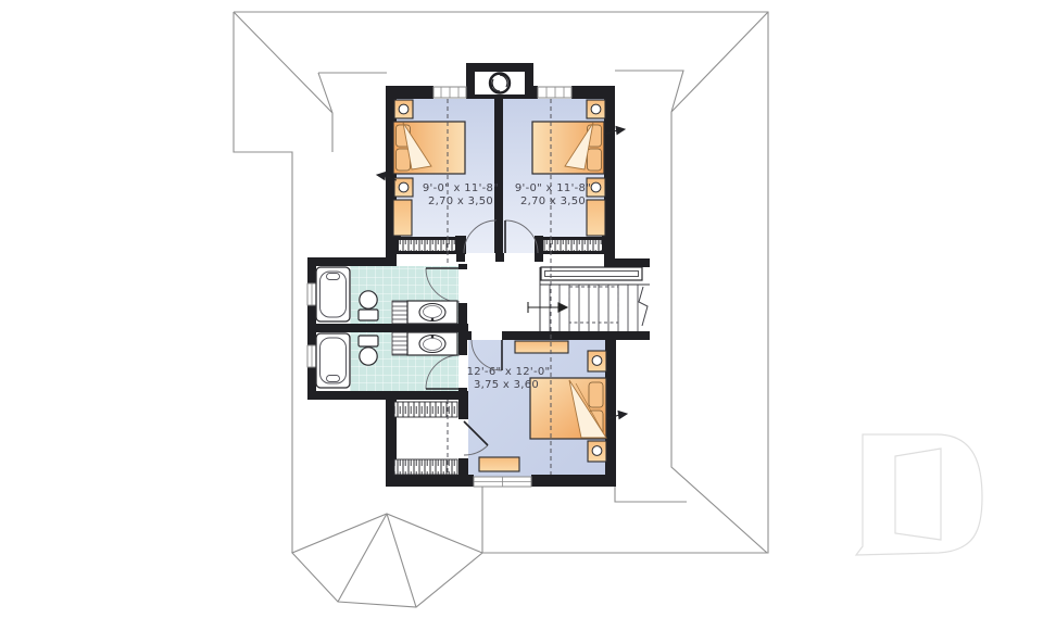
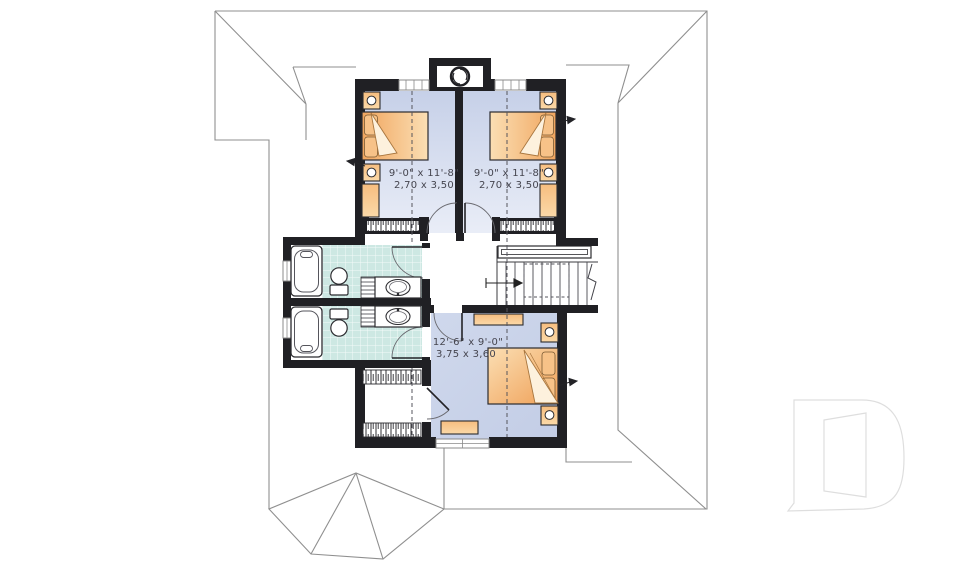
  9'-0" x 11'-8"
  2,70 x 3,50
  9'-0" x 11'-8"
  2,70 x 3,50
- 12'-6" x 12'-0"
+ 12'-6" x 9'-0"
  3,75 x 3,60
